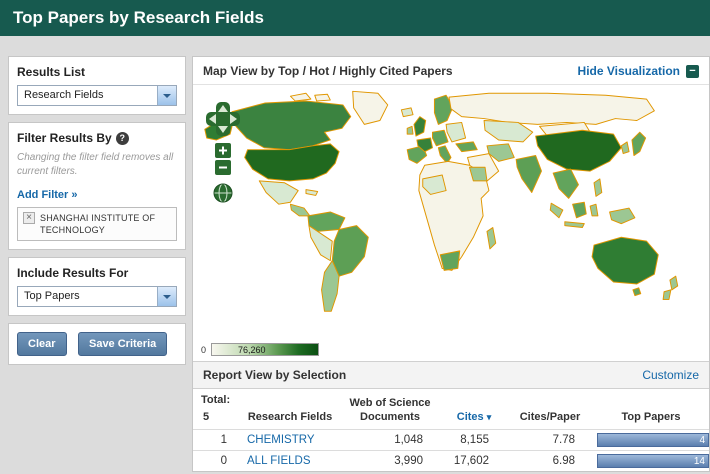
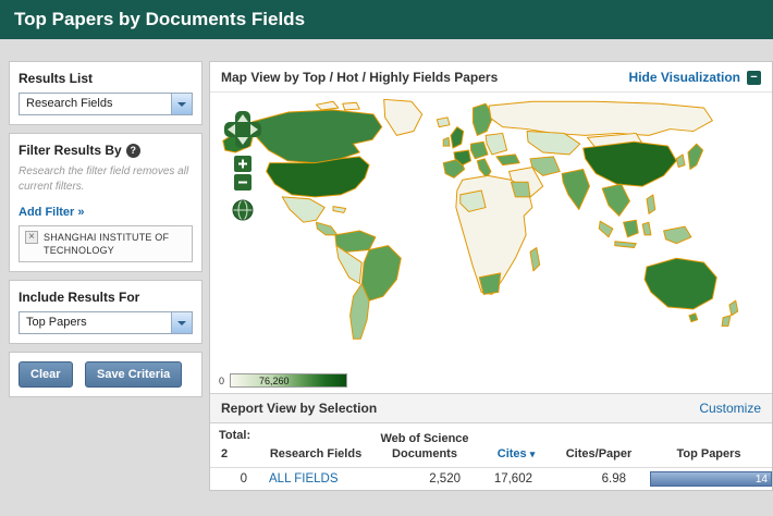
- Top Papers by Research Fields
+ Top Papers by Documents Fields
  Results List
  Research Fields
  Filter Results By ?
- Changing the filter field removes all current filters.
+ Research the filter field removes all current filters.
  Add Filter »
  ×
  SHANGHAI INSTITUTE OF TECHNOLOGY
  Include Results For
  Top Papers
  Clear Save Criteria
- Map View by Top / Hot / Highly Cited Papers
+ Map View by Top / Hot / Highly Fields Papers
  Hide Visualization
  −
  0
  76,260
  Report View by Selection
  Customize
- Total: 5	Research Fields	Web of Science Documents	Cites ▾	Cites/Paper	Top Papers
+ Total: 2	Research Fields	Web of Science Documents	Cites ▾	Cites/Paper	Top Papers
- 1	CHEMISTRY	1,048	8,155	7.78	4
- 0	ALL FIELDS	3,990	17,602	6.98	14
+ 0	ALL FIELDS	2,520	17,602	6.98	14
